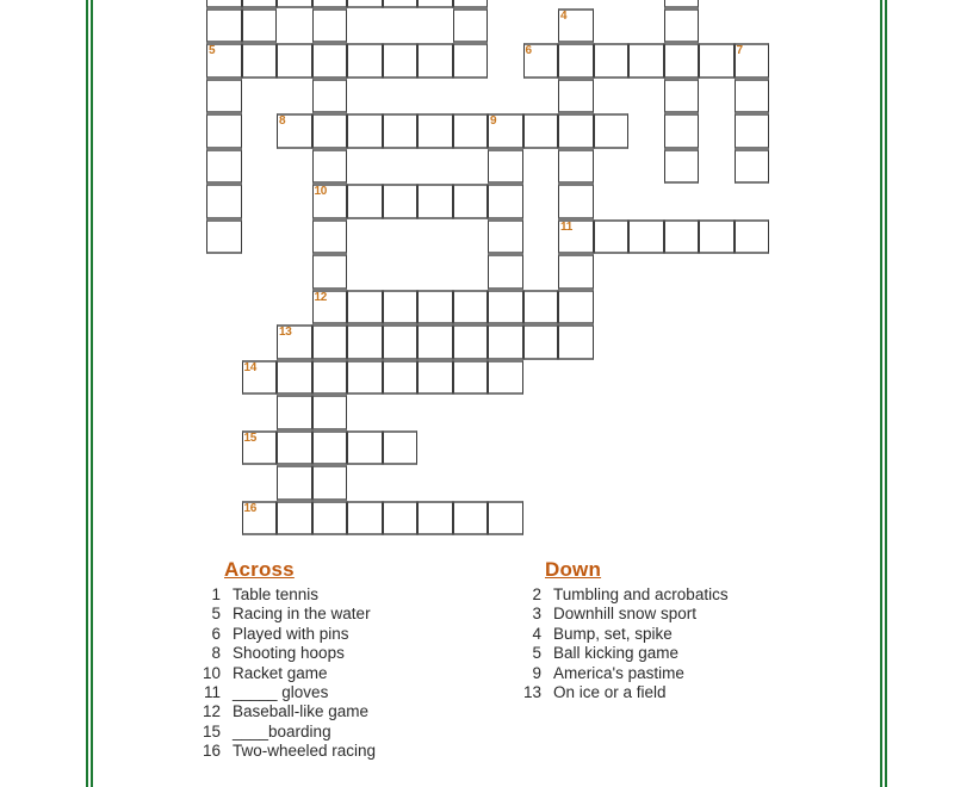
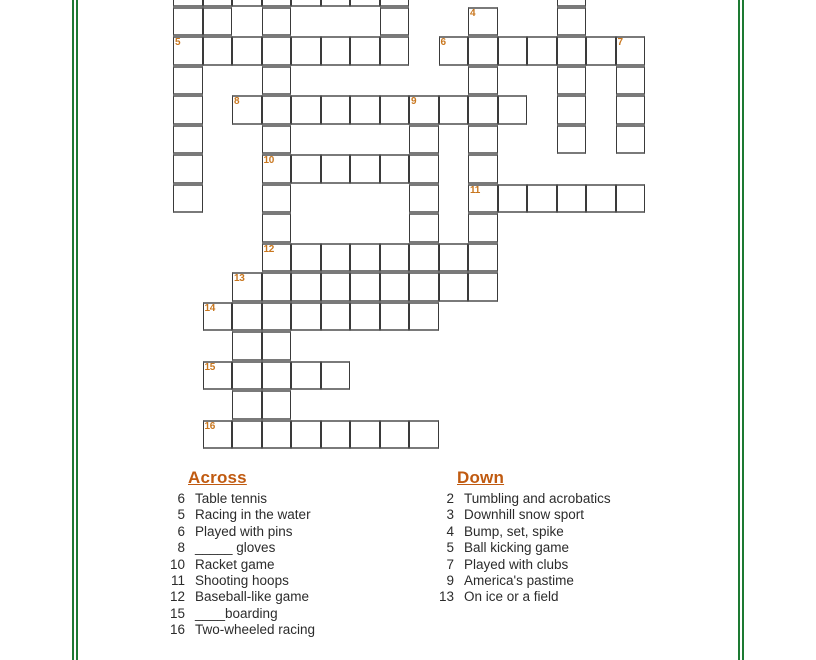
  4
  5
  6
  7
  8
  9
  10
  11
  12
  13
  14
  15
  16
  Across
- 1 Table tennis
+ 6 Table tennis
  5 Racing in the water
  6 Played with pins
- 8 Shooting hoops
+ 8 _____ gloves
  10 Racket game
- 11 _____ gloves
+ 11 Shooting hoops
  12 Baseball-like game
  15 ____boarding
  16 Two-wheeled racing
  Down
  2 Tumbling and acrobatics
  3 Downhill snow sport
  4 Bump, set, spike
  5 Ball kicking game
+ 7 Played with clubs
  9 America's pastime
  13 On ice or a field
